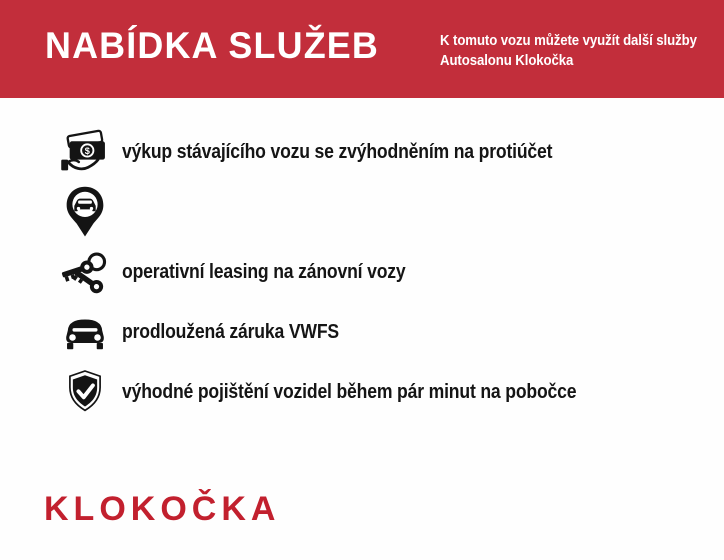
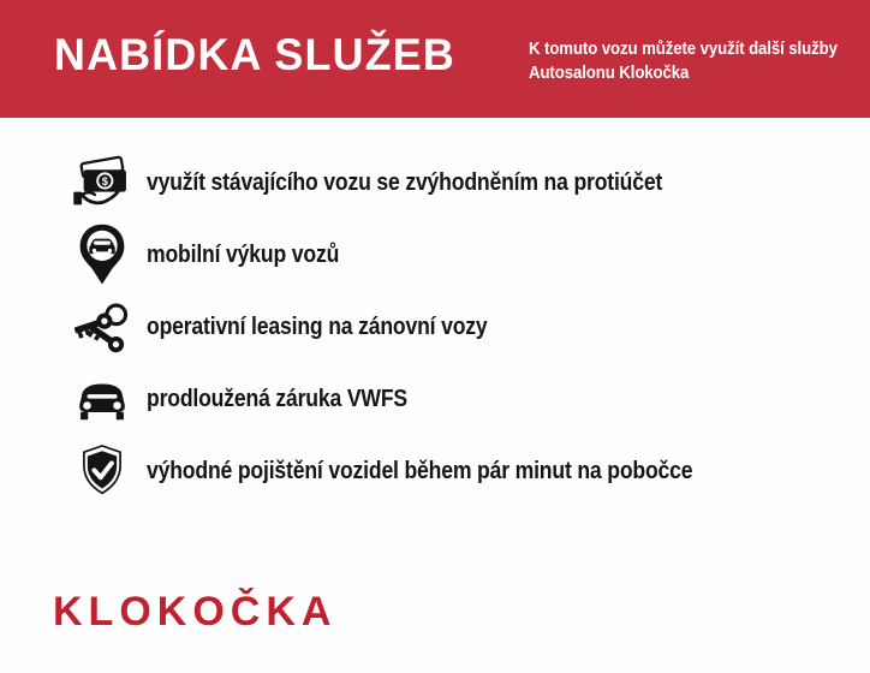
  NABÍDKA SLUŽEB
  K tomuto vozu můžete využít další služby
  Autosalonu Klokočka
  $
- výkup stávajícího vozu se zvýhodněním na protiúčet
+ využít stávajícího vozu se zvýhodněním na protiúčet
+ mobilní výkup vozů
  operativní leasing na zánovní vozy
  prodloužená záruka VWFS
  výhodné pojištění vozidel během pár minut na pobočce
  KLOKOČKA
